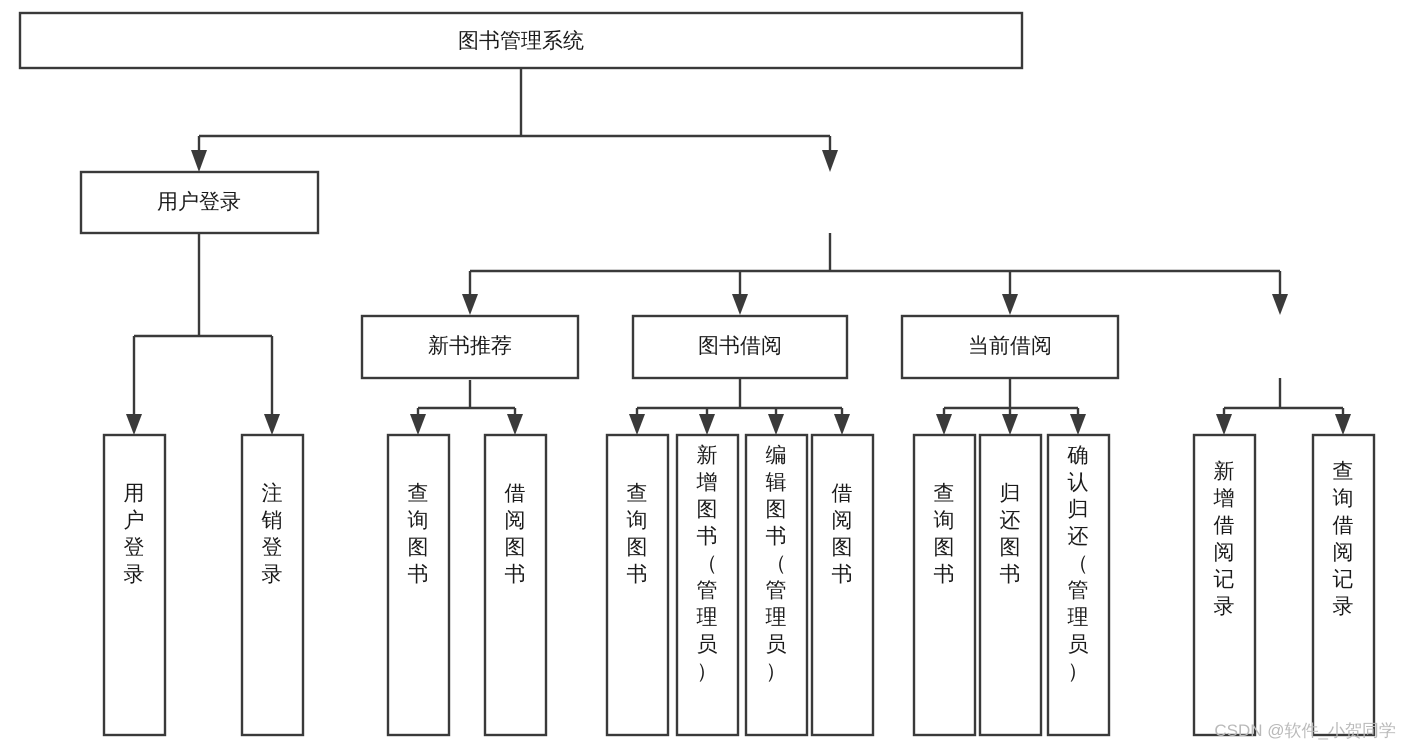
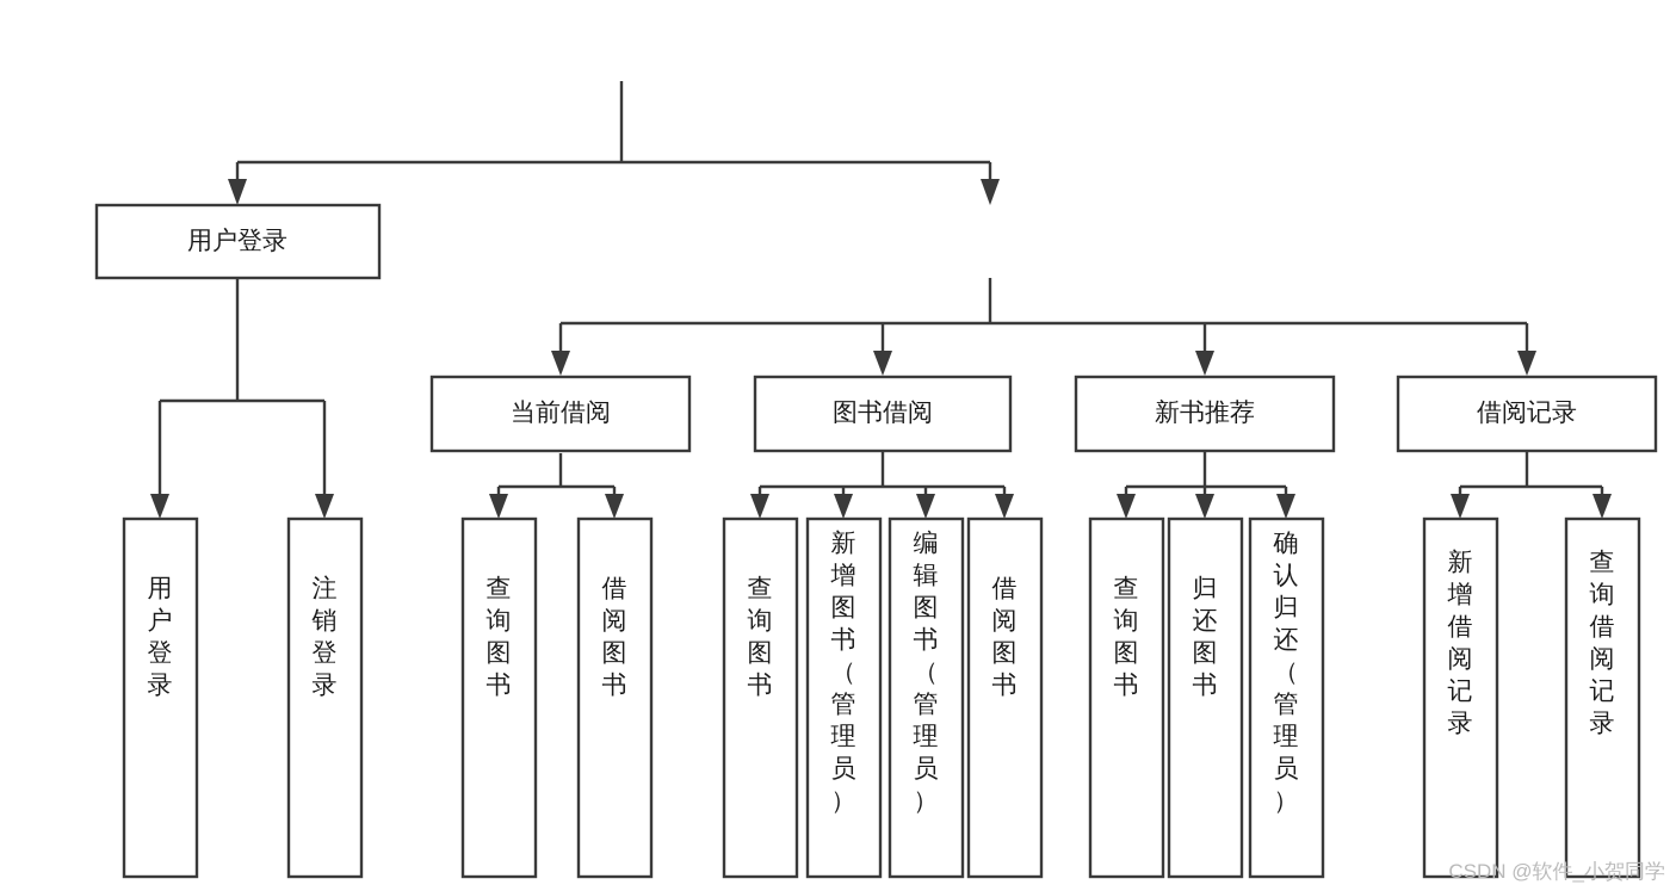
- 图书管理系统
  用户登录
- 新书推荐
+ 当前借阅
  图书借阅
- 当前借阅
+ 新书推荐
+ 借阅记录
  用户登录
  注销登录
  查询图书
  借阅图书
  查询图书
  新增图书（管理员）
  编辑图书（管理员）
  借阅图书
  查询图书
  归还图书
  确认归还（管理员）
  新增借阅记录
  查询借阅记录
  CSDN @软件_小贺同学
